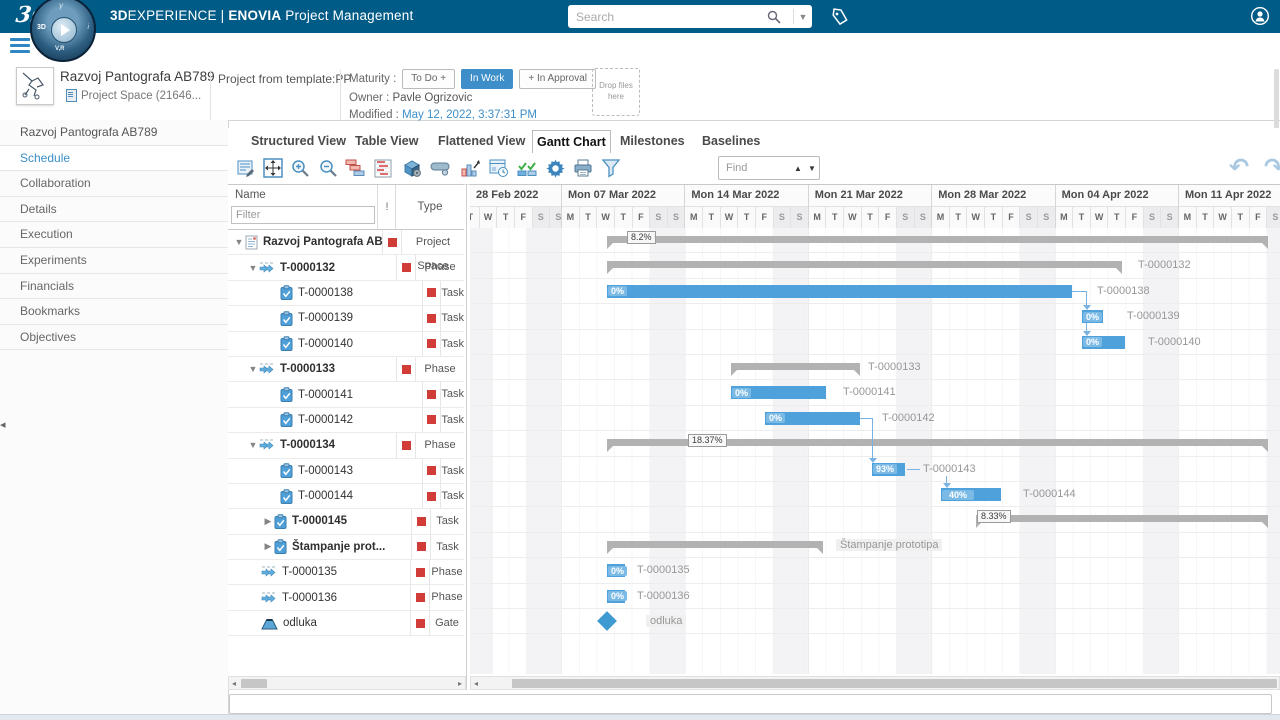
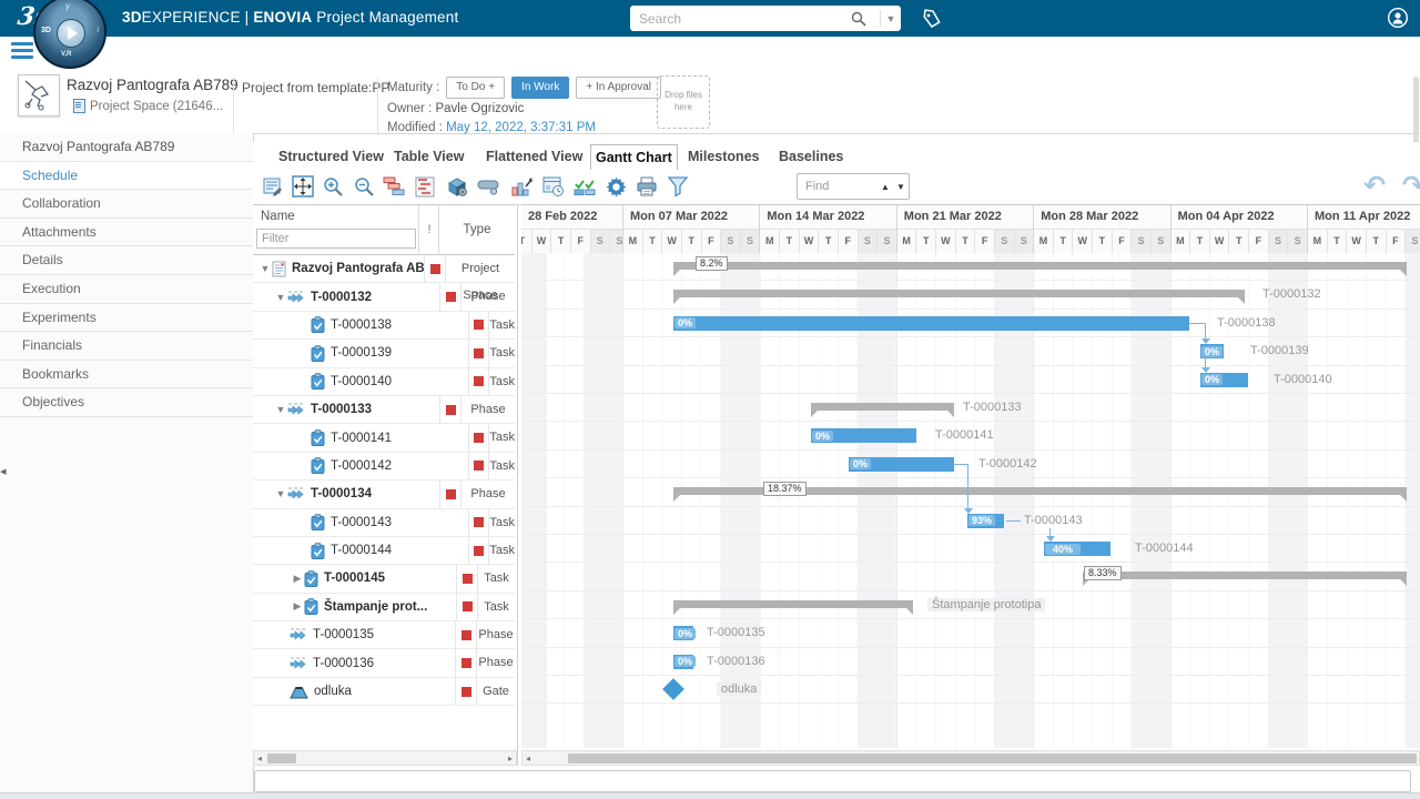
  3DEXPERIENCE | ENOVIA Project Management
  Search
  ▼
  γ
  Razvoj Pantografa AB78
  Project Space (21646...
  Project from template:P
  Maturity :
  To Do +
  In Work
  + In Approval
  Owner : Pavle Ogrizovic
  Modified : May 12, 2022, 3:37:31 PM
  Drop files here
  Razvoj Pantografa AB789
  Schedule
  Collaboration
+ Attachments
  Details
  Execution
  Experiments
  Financials
  Bookmarks
  Objectives
  ◂
  Structured View
  Table View
  Flattened View
  Gantt Chart
  Milestones
  Baselines
  Find
  ▲
  ▼
  ↶
  ↷
  Name
  Filter
  !
  Type
  ▼
  Razvoj Pantografa AB
  Project Space
  ▼
  T-0000132
  Phase
  T-0000138
  Task
  T-0000139
  Task
  T-0000140
  Task
  ▼
  T-0000133
  Phase
  T-0000141
  Task
  T-0000142
  Task
  ▼
  T-0000134
  Phase
  T-0000143
  Task
  T-0000144
  Task
  ▶
  T-0000145
  Task
  ▶
  Štampanje prot...
  Task
  T-0000135
  Phase
  T-0000136
  Phase
  odluka
  Gate
  28 Feb 2022
  Mon 07 Mar 2022
  Mon 14 Mar 2022
  Mon 21 Mar 2022
  Mon 28 Mar 2022
  Mon 04 Apr 2022
  Mon 11 Apr 2022
  T
  W
  T
  F
  S
  S
  M
  T
  W
  T
  F
  S
  S
  M
  T
  W
  T
  F
  S
  S
  M
  T
  W
  T
  F
  S
  S
  M
  T
  W
  T
  F
  S
  S
  M
  T
  W
  T
  F
  S
  S
  M
  T
  W
  T
  F
  S
  8.2%
  T-0000132
  0%
  T-0000138
  0%
  T-0000139
  0%
  T-0000140
  T-0000133
  0%
  T-0000141
  0%
  T-0000142
  18.37%
  93%
  T-0000143
  40%
  T-0000144
  8.33%
  Štampanje prototipa
  0%
  T-0000135
  0%
  T-0000136
  odluka
  ◂
  ▸
  ◂
